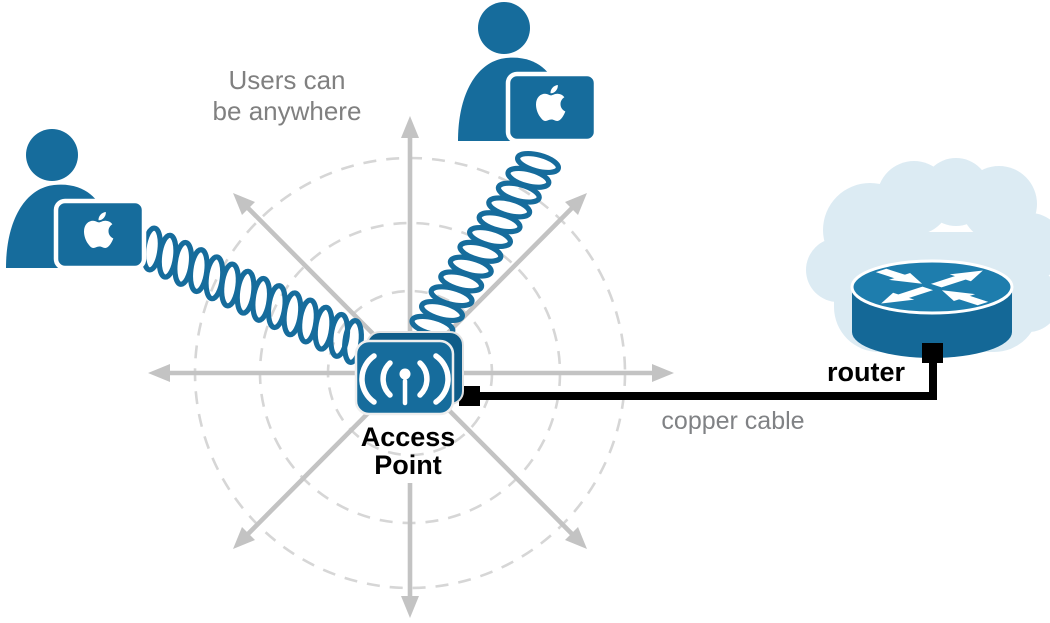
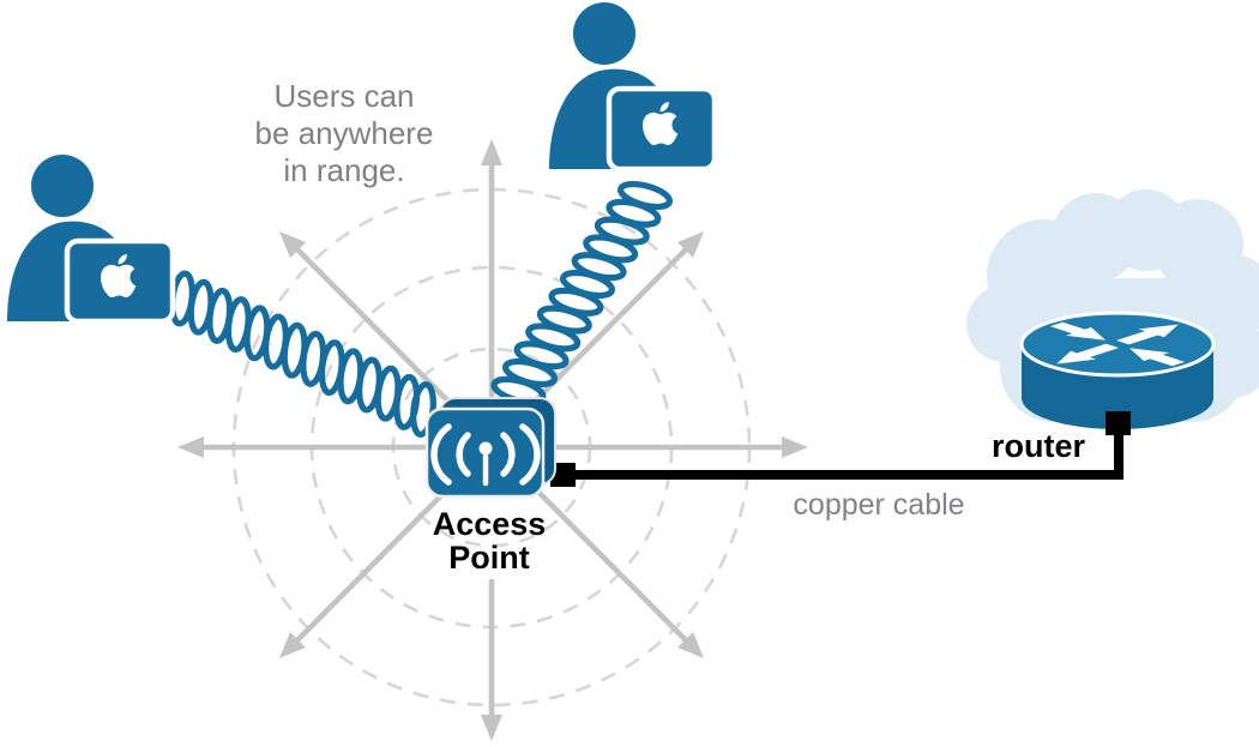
  Users can
  be anywhere
+ in range.
  Access
  Point
  router
  copper cable
